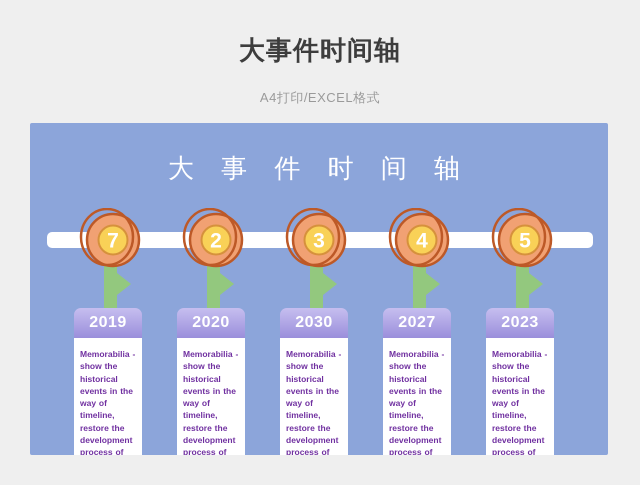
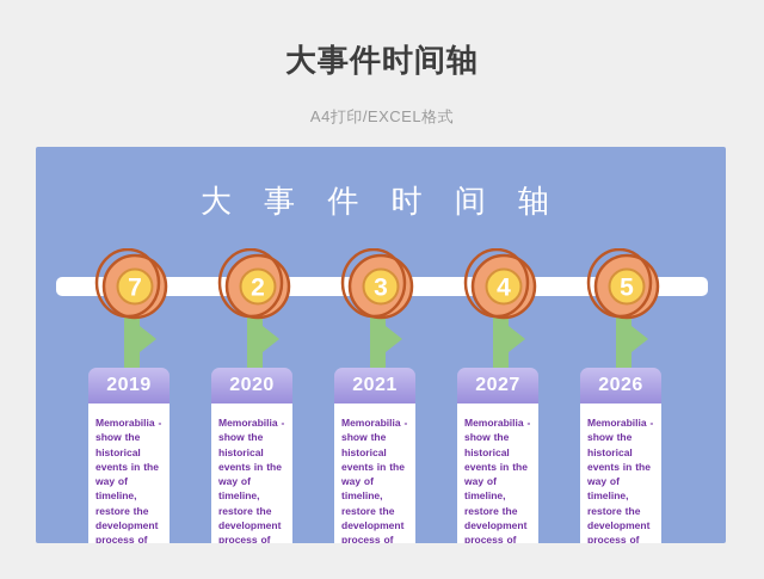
  大事件时间轴
  A4打印/EXCEL格式
  大 事 件 时 间 轴
  7
  2019
  Memorabilia - show the historical events in the way of timeline, restore the development process of
  2
  2020
  Memorabilia - show the historical events in the way of timeline, restore the development process of
  3
- 2030
+ 2021
  Memorabilia - show the historical events in the way of timeline, restore the development process of
  4
  2027
  Memorabilia - show the historical events in the way of timeline, restore the development process of
  5
- 2023
+ 2026
  Memorabilia - show the historical events in the way of timeline, restore the development process of
